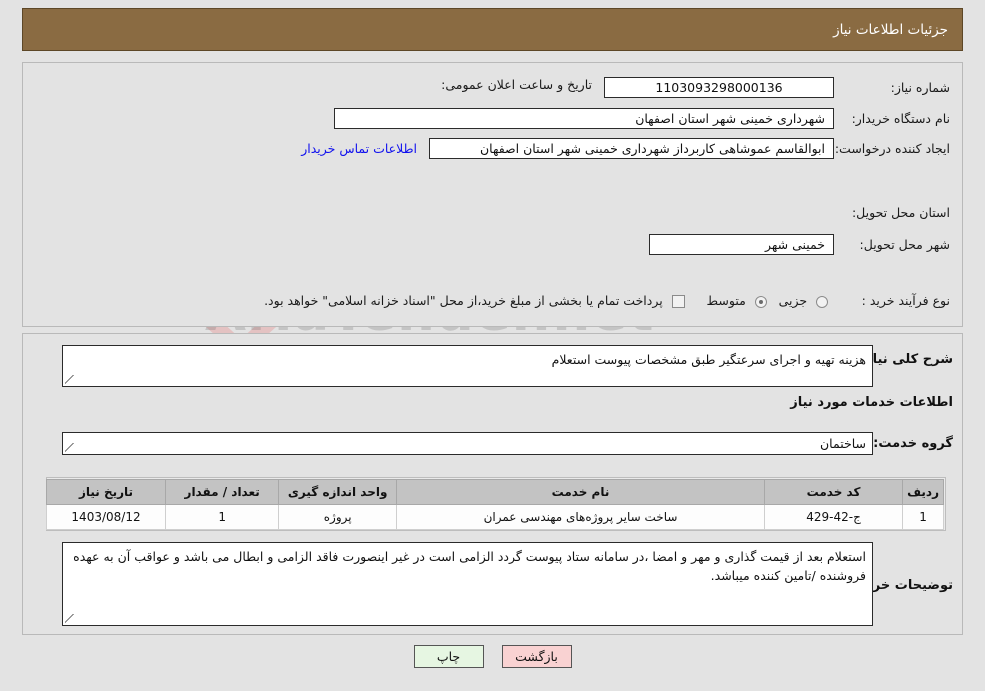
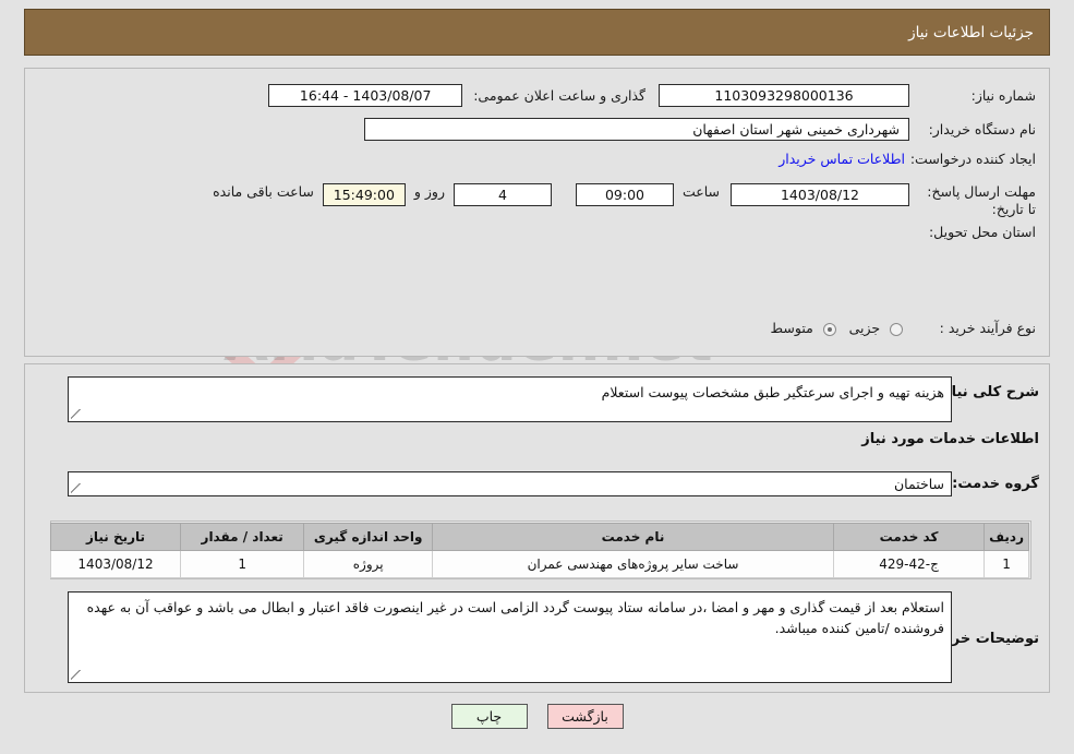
  جزئیات اطلاعات نیاز
  شماره نیاز:
  1103093298000136
- تاریخ و ساعت اعلان عمومی:
+ گذاری و ساعت اعلان عمومی:
+ 1403/08/07 - 16:44
  نام دستگاه خریدار:
  شهرداری خمینی شهر استان اصفهان
  ایجاد کننده درخواست:
- ابوالقاسم عموشاهی کاربرداز شهرداری خمینی شهر استان اصفهان
  اطلاعات تماس خریدار
+ مهلت ارسال پاسخ: تا تاریخ:
+ 1403/08/12
+ ساعت
+ 09:00
+ 4
+ روز و
+ 15:49:00
+ ساعت باقی مانده
  استان محل تحویل:
- شهر محل تحویل:
- خمینی شهر
  نوع فرآیند خرید :
  جزیی
  متوسط
- پرداخت تمام یا بخشی از مبلغ خرید،از محل "اسناد خزانه اسلامی" خواهد بود.
  شرح کلی نیا
  هزینه تهیه و اجرای سرعتگیر طبق مشخصات پیوست استعلام
  اطلاعات خدمات مورد نیاز
  گروه خدمت:
  ساختمان
  ردیف	کد خدمت	نام خدمت	واحد اندازه گیری	تعداد / مقدار	تاریخ نیاز
  1	ج-42-429	ساخت سایر پروژه‌های مهندسی عمران	پروژه	1	1403/08/12
- استعلام بعد از قیمت گذاری و مهر و امضا ،در سامانه ستاد پیوست گردد الزامی است در غیر اینصورت فاقد الزامی و ابطال می باشد و عواقب آن به عهده فروشنده /تامین کننده میباشد.
+ استعلام بعد از قیمت گذاری و مهر و امضا ،در سامانه ستاد پیوست گردد الزامی است در غیر اینصورت فاقد اعتبار و ابطال می باشد و عواقب آن به عهده فروشنده /تامین کننده میباشد.
  بازگشت
  چاپ
